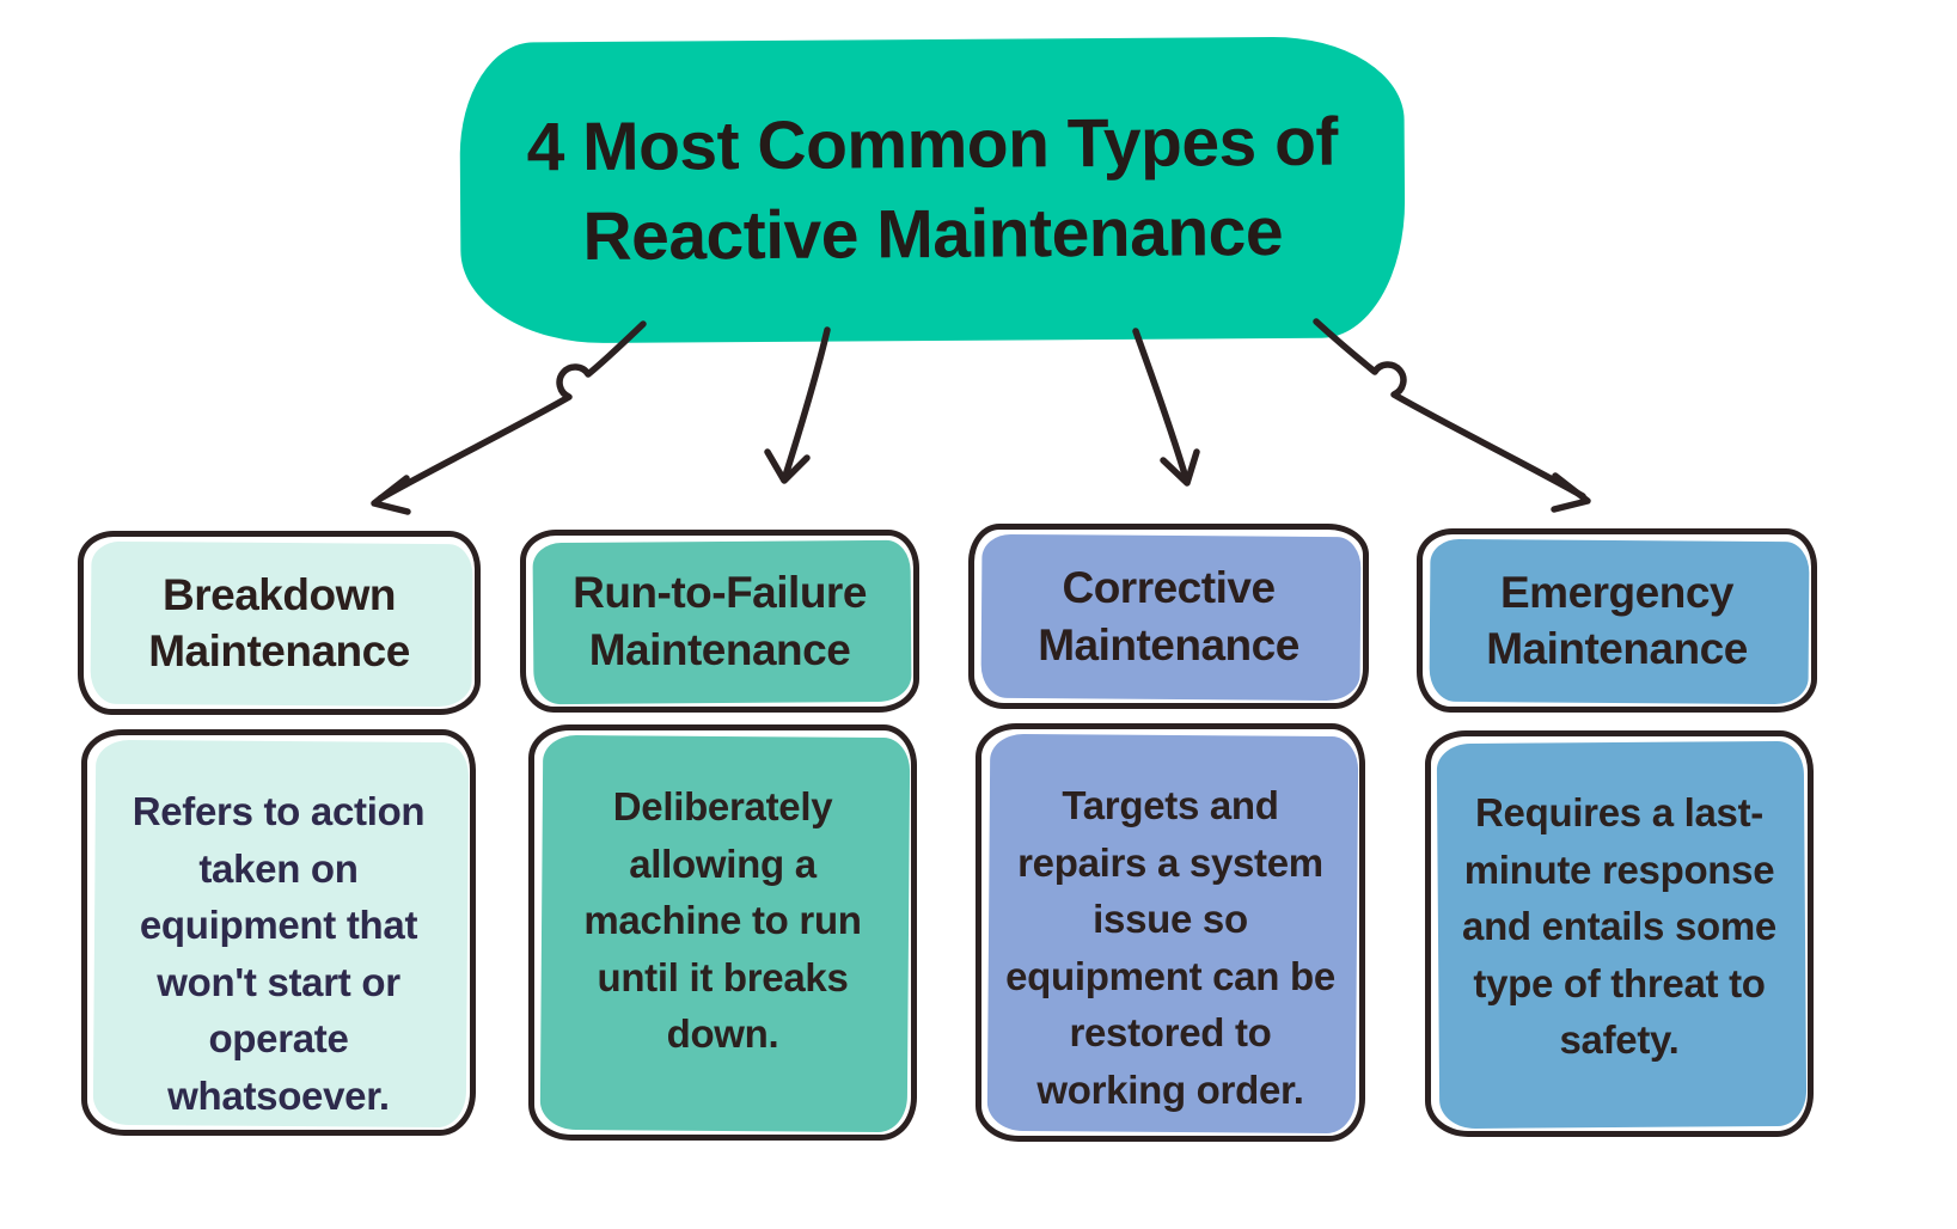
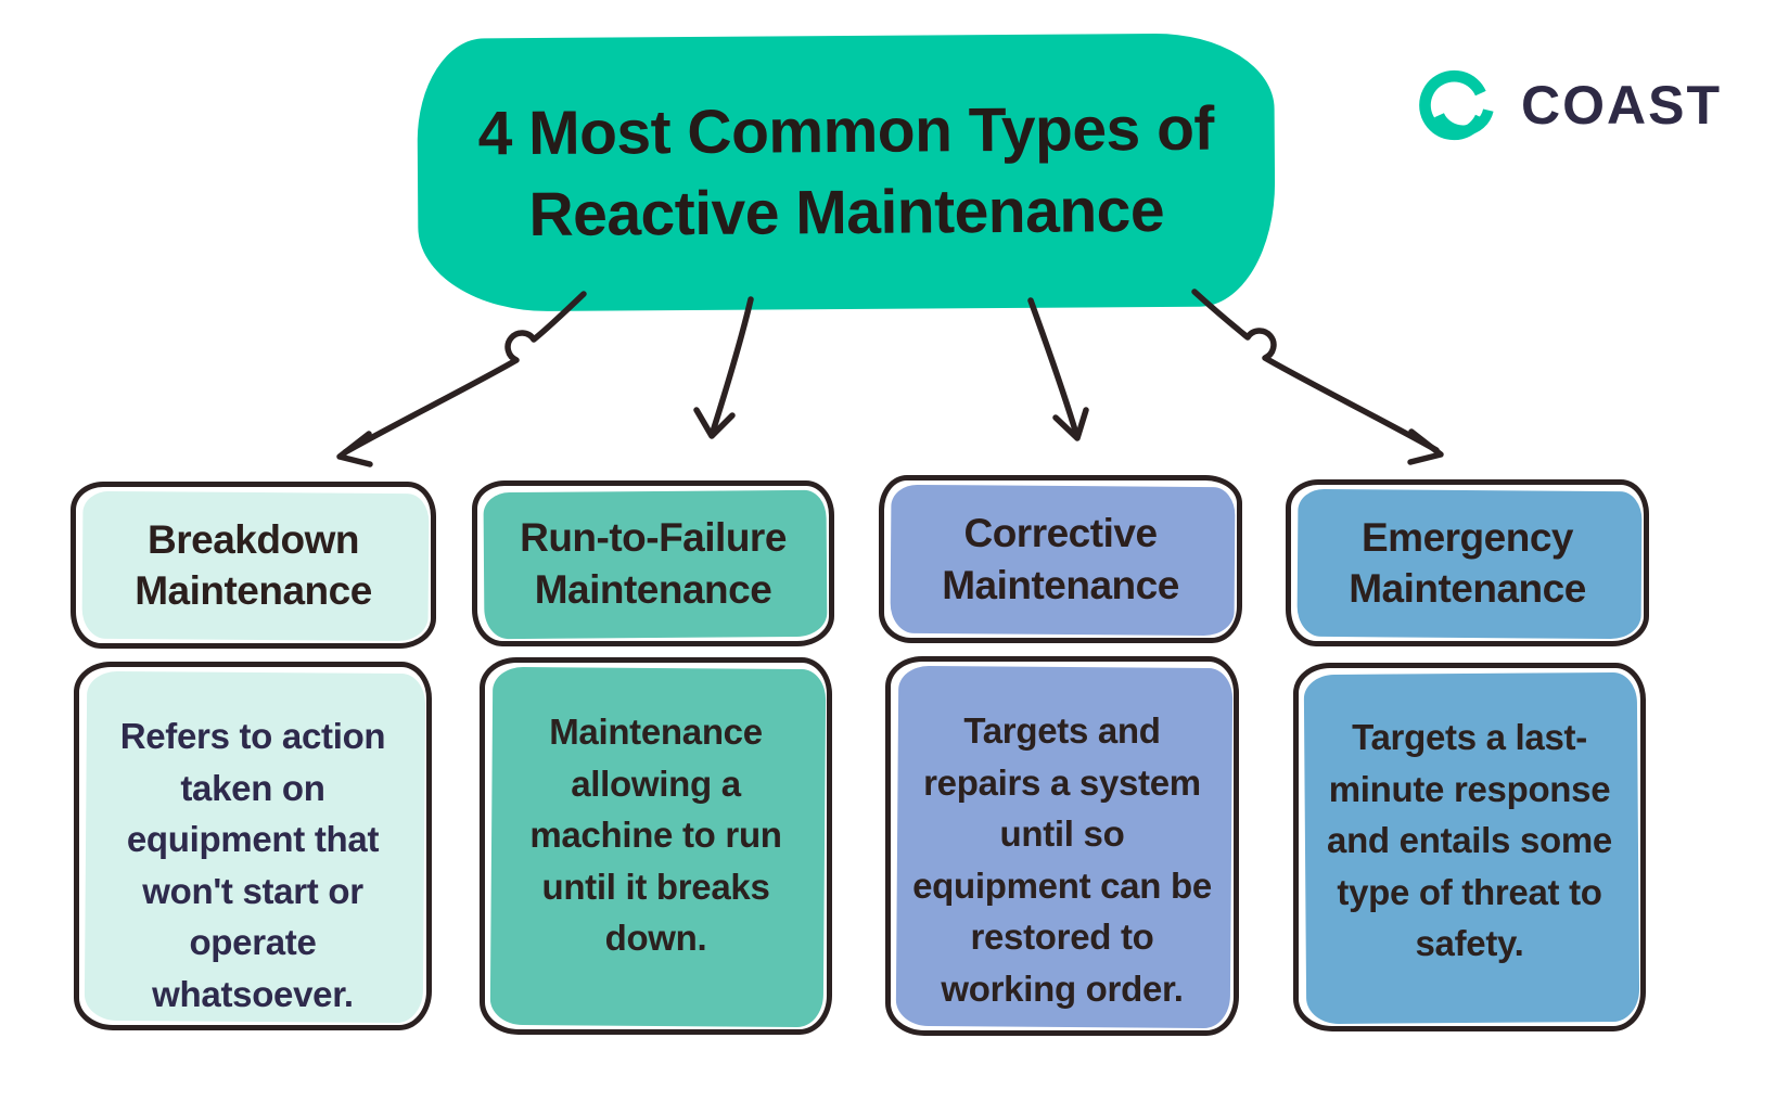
  4 Most Common Types of
  Reactive Maintenance
+ COAST
  Breakdown Maintenance
  Refers to action taken on equipment that won't start or operate whatsoever.
  Run-to-Failure Maintenance
- Deliberately allowing a machine to run until it breaks down.
+ Maintenance allowing a machine to run until it breaks down.
  Corrective Maintenance
- Targets and repairs a system issue so equipment can be restored to working order.
+ Targets and repairs a system until so equipment can be restored to working order.
  Emergency Maintenance
- Requires a last-minute response and entails some type of threat to safety.
+ Targets a last-minute response and entails some type of threat to safety.
